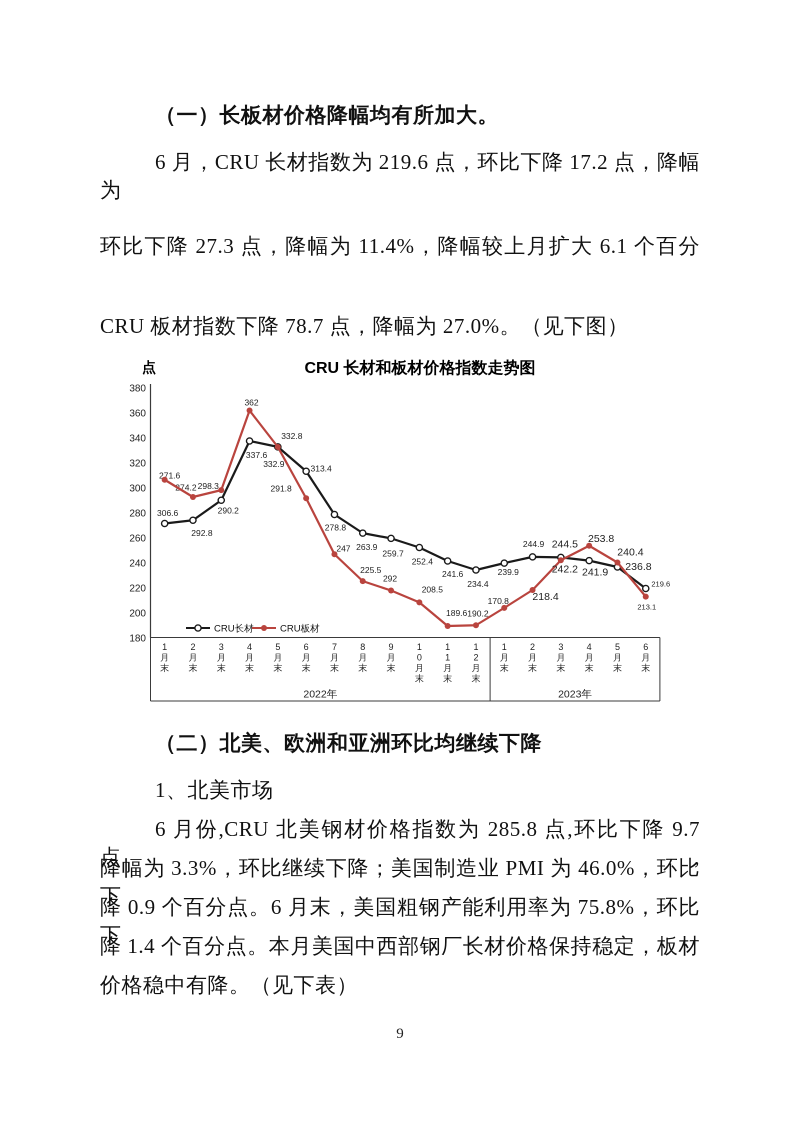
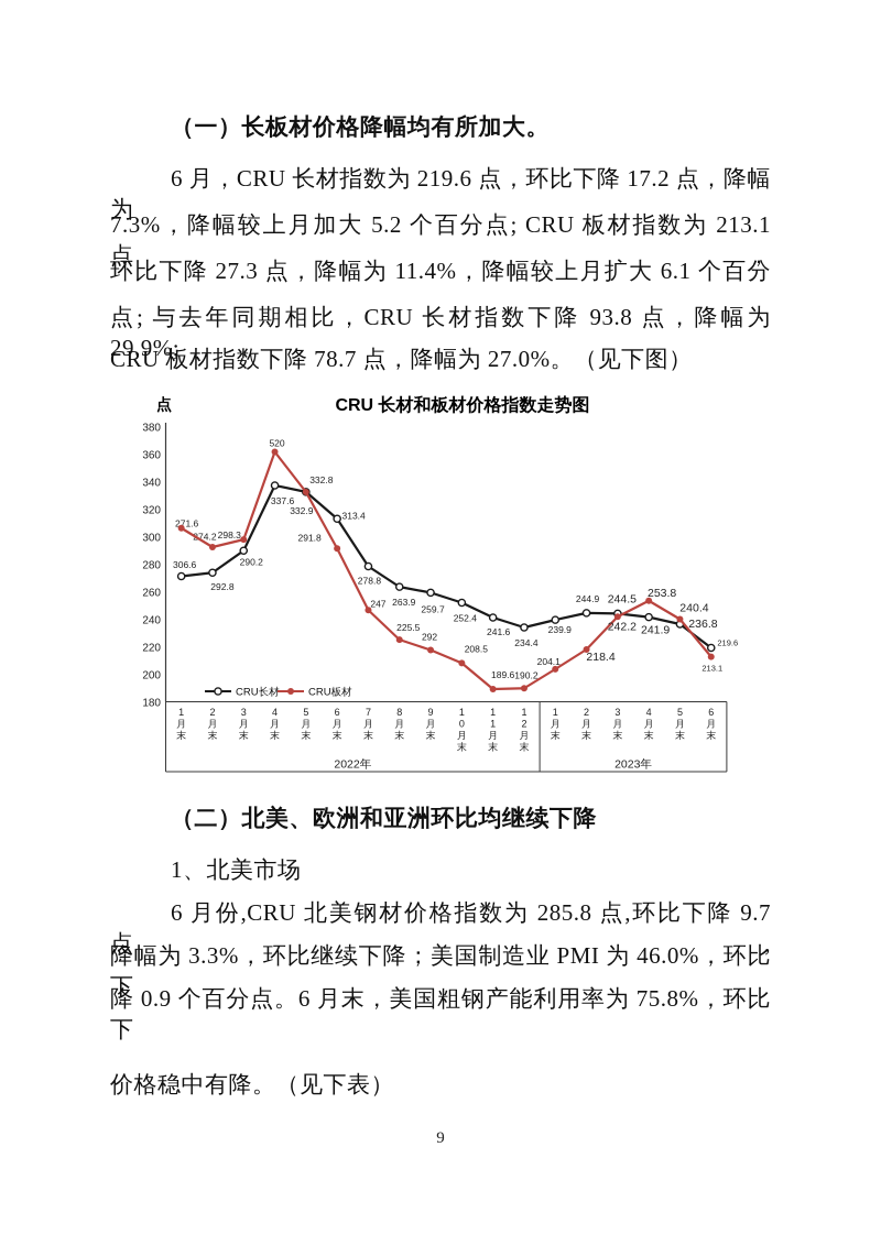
  （一）长板材价格降幅均有所加大。
  6 月，CRU 长材指数为 219.6 点，环比下降 17.2 点，降幅为
+ 7.3%，降幅较上月加大 5.2 个百分点; CRU 板材指数为 213.1 点，
  环比下降 27.3 点，降幅为 11.4%，降幅较上月扩大 6.1 个百分
+ 点; 与去年同期相比，CRU 长材指数下降 93.8 点，降幅为 29.9%;
  CRU 板材指数下降 78.7 点，降幅为 27.0%。（见下图）
  CRU 长材和板材价格指数走势图
  点
  380
  360
  340
  320
  300
  280
  260
  240
  220
  200
  180
  1 月末
  2 月末
  3 月末
  4 月末
  5 月末
  6 月末
  7 月末
  8 月末
  9 月末
  1 0 月末
  1 1 月末
  1 2 月末
  1 月末
  2 月末
  3 月末
  4 月末
  5 月末
  6 月末
  2022年
  2023年
  271.6
  74.2
  290.2
  337.6
  332.9
  313.4
  278.8
  263.9
  259.7
  252.4
  241.6
  234.4
  239.9
  244.9
  244.5
  241.9
  236.8
  219.6
  306.6
  292.8
  298.3
- 362
+ 520
  332.8
  291.8
  247
  225.5
  292
  208.5
  189.6
  190.2
- 170.8
+ 204.1
  218.4
  242.2
  253.8
  240.4
  213.1
  CRU长材
  CRU板材
  （二）北美、欧洲和亚洲环比均继续下降
  1、北美市场
  6 月份,CRU 北美钢材价格指数为 285.8 点,环比下降 9.7 点,
  降幅为 3.3%，环比继续下降；美国制造业 PMI 为 46.0%，环比下
  降 0.9 个百分点。6 月末，美国粗钢产能利用率为 75.8%，环比下
- 降 1.4 个百分点。本月美国中西部钢厂长材价格保持稳定，板材
  价格稳中有降。（见下表）
  9
